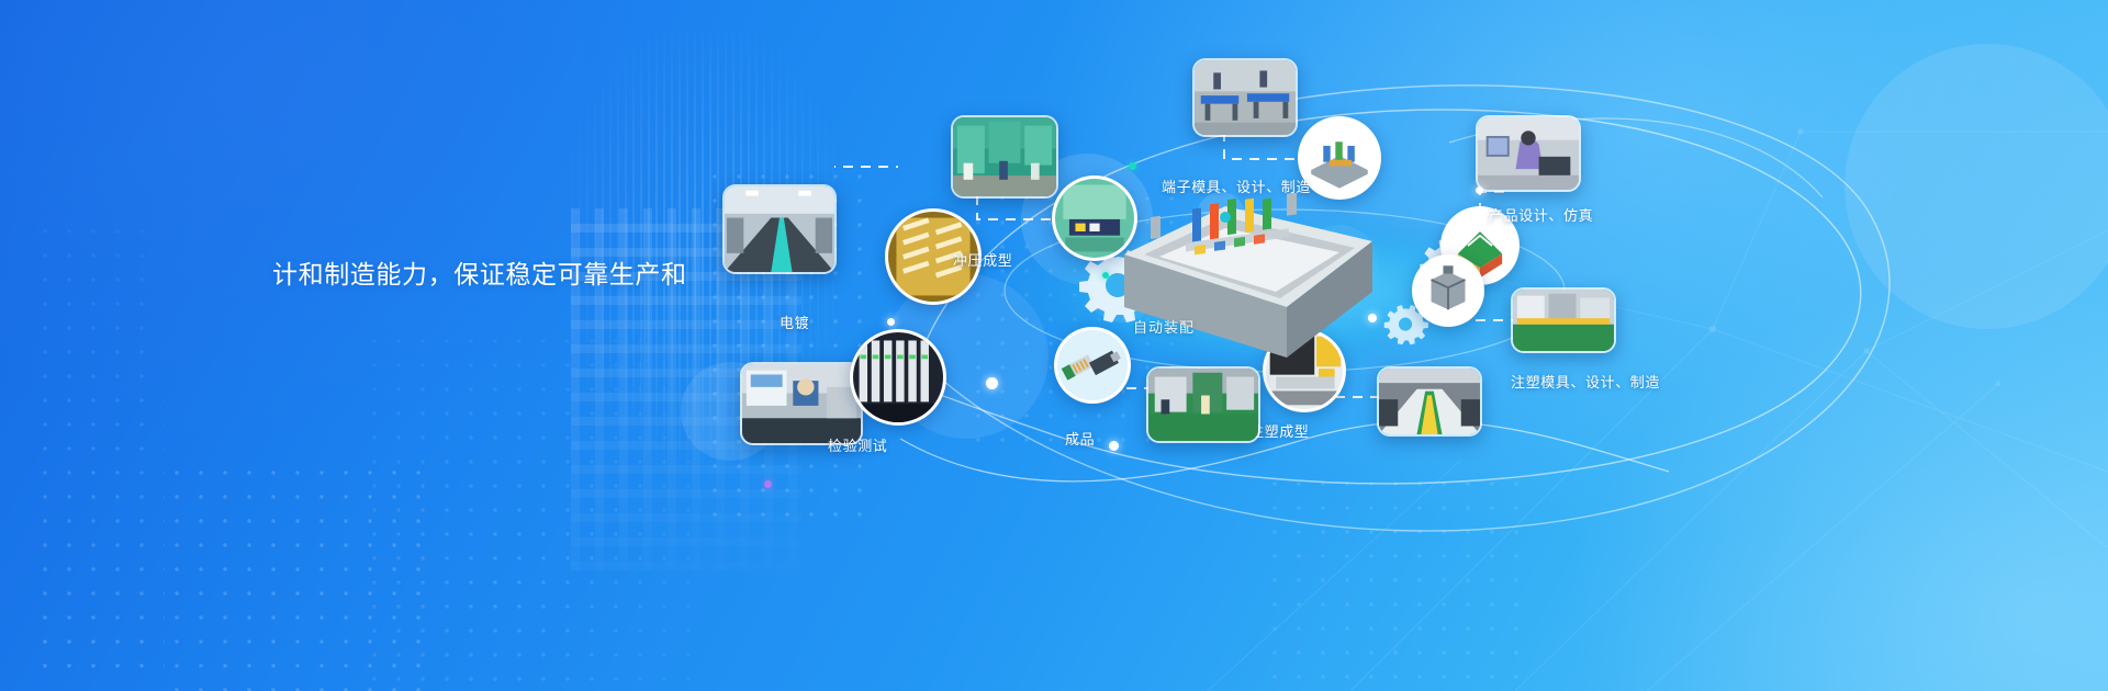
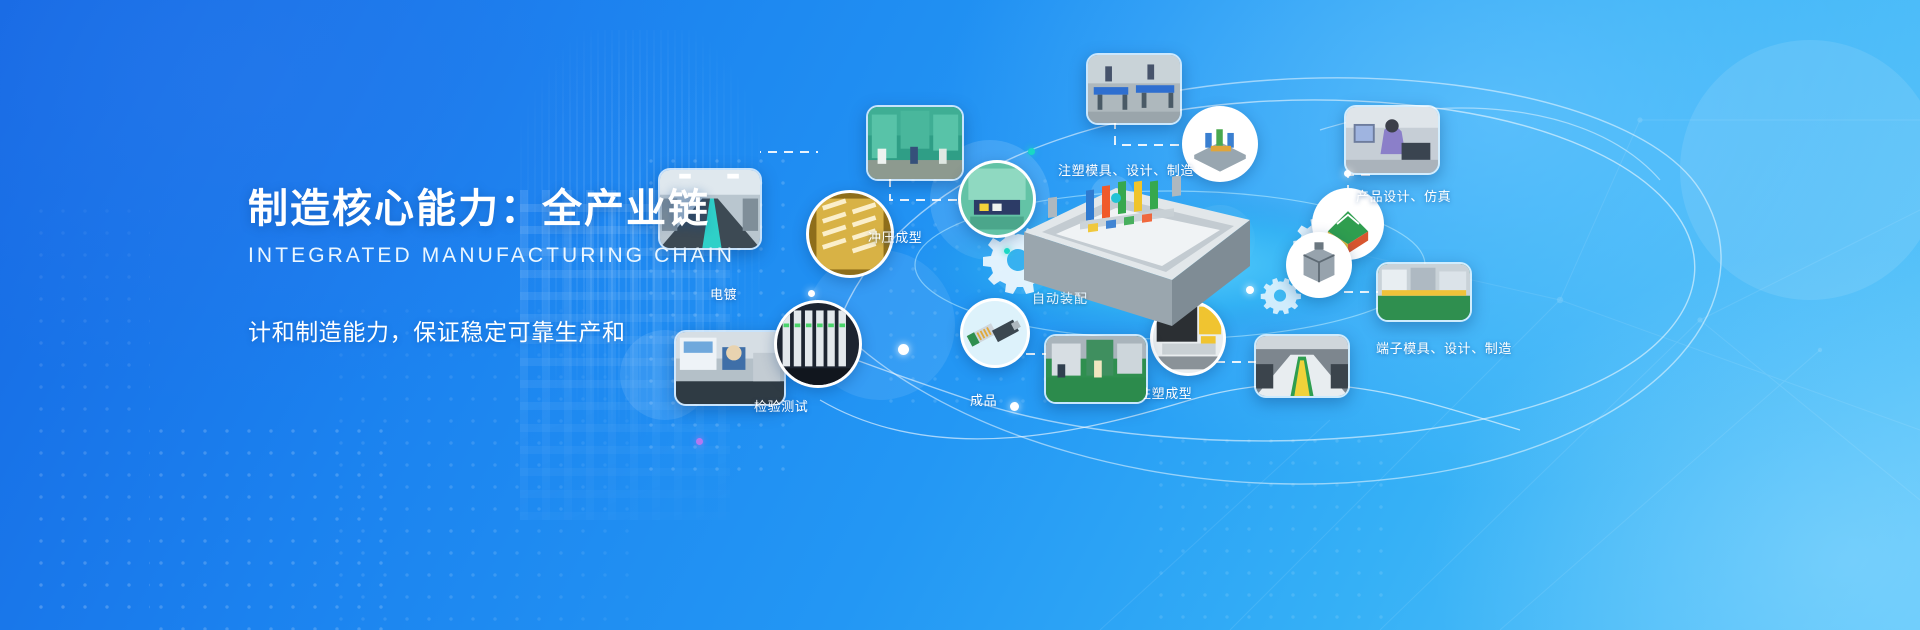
+ 制造核心能力：全产业链
+ INTEGRATED MANUFACTURING CHAIN
  计和制造能力，保证稳定可靠生产和
  电镀
  冲压成型
- 端子模具、设计、制造
+ 注塑模具、设计、制造
  产品设计、仿真
- 注塑模具、设计、制造
+ 端子模具、设计、制造
  塑成型
  成品
  检验测试
  自动装配
